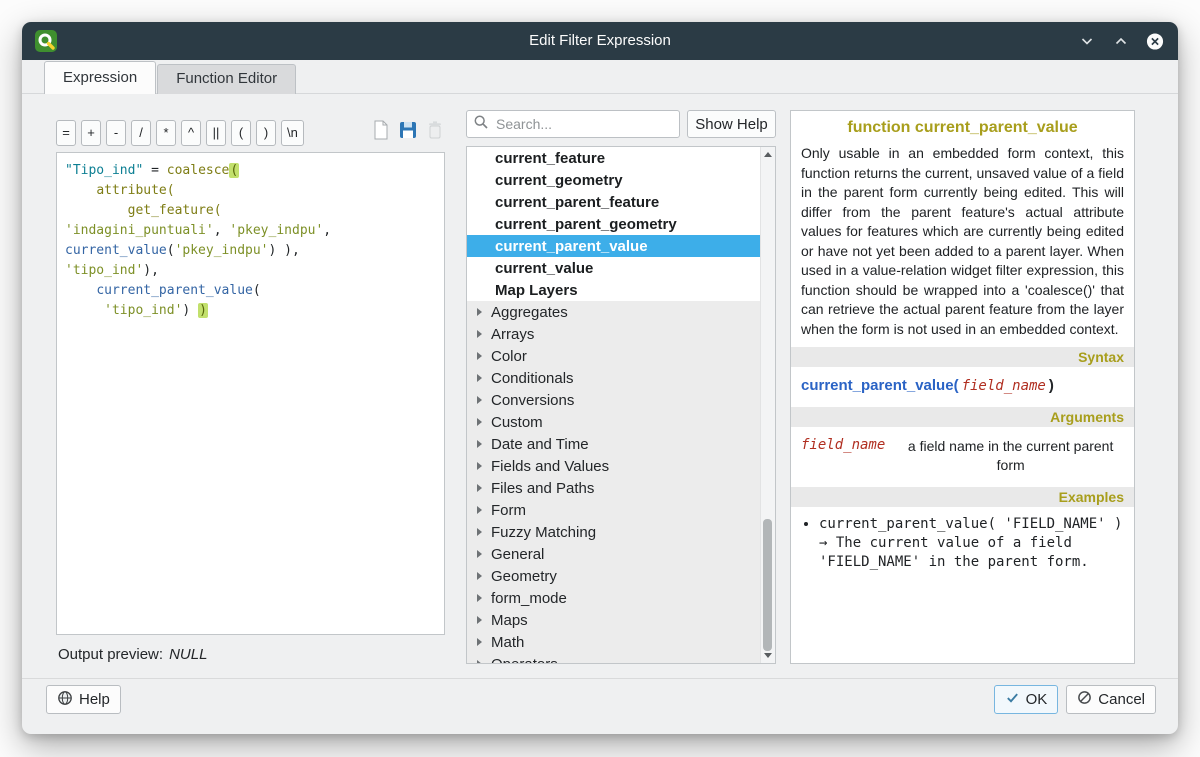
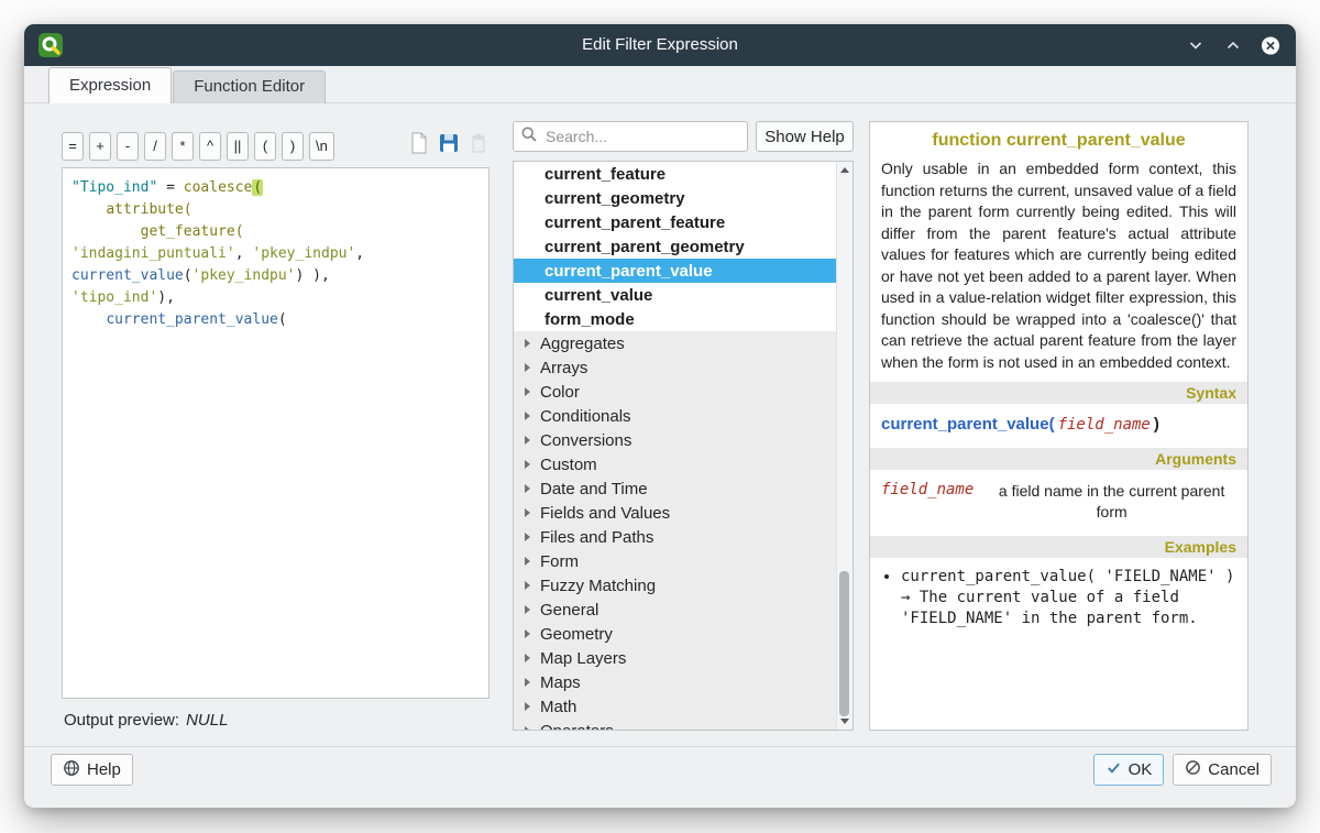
  Edit Filter Expression
  Expression
  Function Editor
  =
  +
  -
  /
  *
  ^
  ||
  (
  )
  \n
  "Tipo_ind" = coalesce(
  attribute(
  get_feature(
  'indagini_puntuali', 'pkey_indpu',
  current_value('pkey_indpu') ),
  'tipo_ind'),
  current_parent_value(
- 'tipo_ind') )
  Output preview: NULL
  Search...
  Show Help
  current_feature
  current_geometry
  current_parent_feature
  current_parent_geometry
  current_parent_value
  current_value
- Map Layers
+ form_mode
  Aggregates
  Arrays
  Color
  Conditionals
  Conversions
  Custom
  Date and Time
  Fields and Values
  Files and Paths
  Form
  Fuzzy Matching
  General
  Geometry
- form_mode
+ Map Layers
  Maps
  Math
  function current_parent_value
  Only usable in an embedded form context, this function returns the current, unsaved value of a field in the parent form currently being edited. This will differ from the parent feature's actual attribute values for features which are currently being edited or have not yet been added to a parent layer. When used in a value-relation widget filter expression, this function should be wrapped into a 'coalesce()' that can retrieve the actual parent feature from the layer when the form is not used in an embedded context.
  Syntax
  current_parent_value( field_name )
  Arguments
  field_name
  a field name in the current parent form
  Examples
  current_parent_value( 'FIELD_NAME' ) → The current value of a field 'FIELD_NAME' in the parent form.
  Help
  OK
  Cancel
